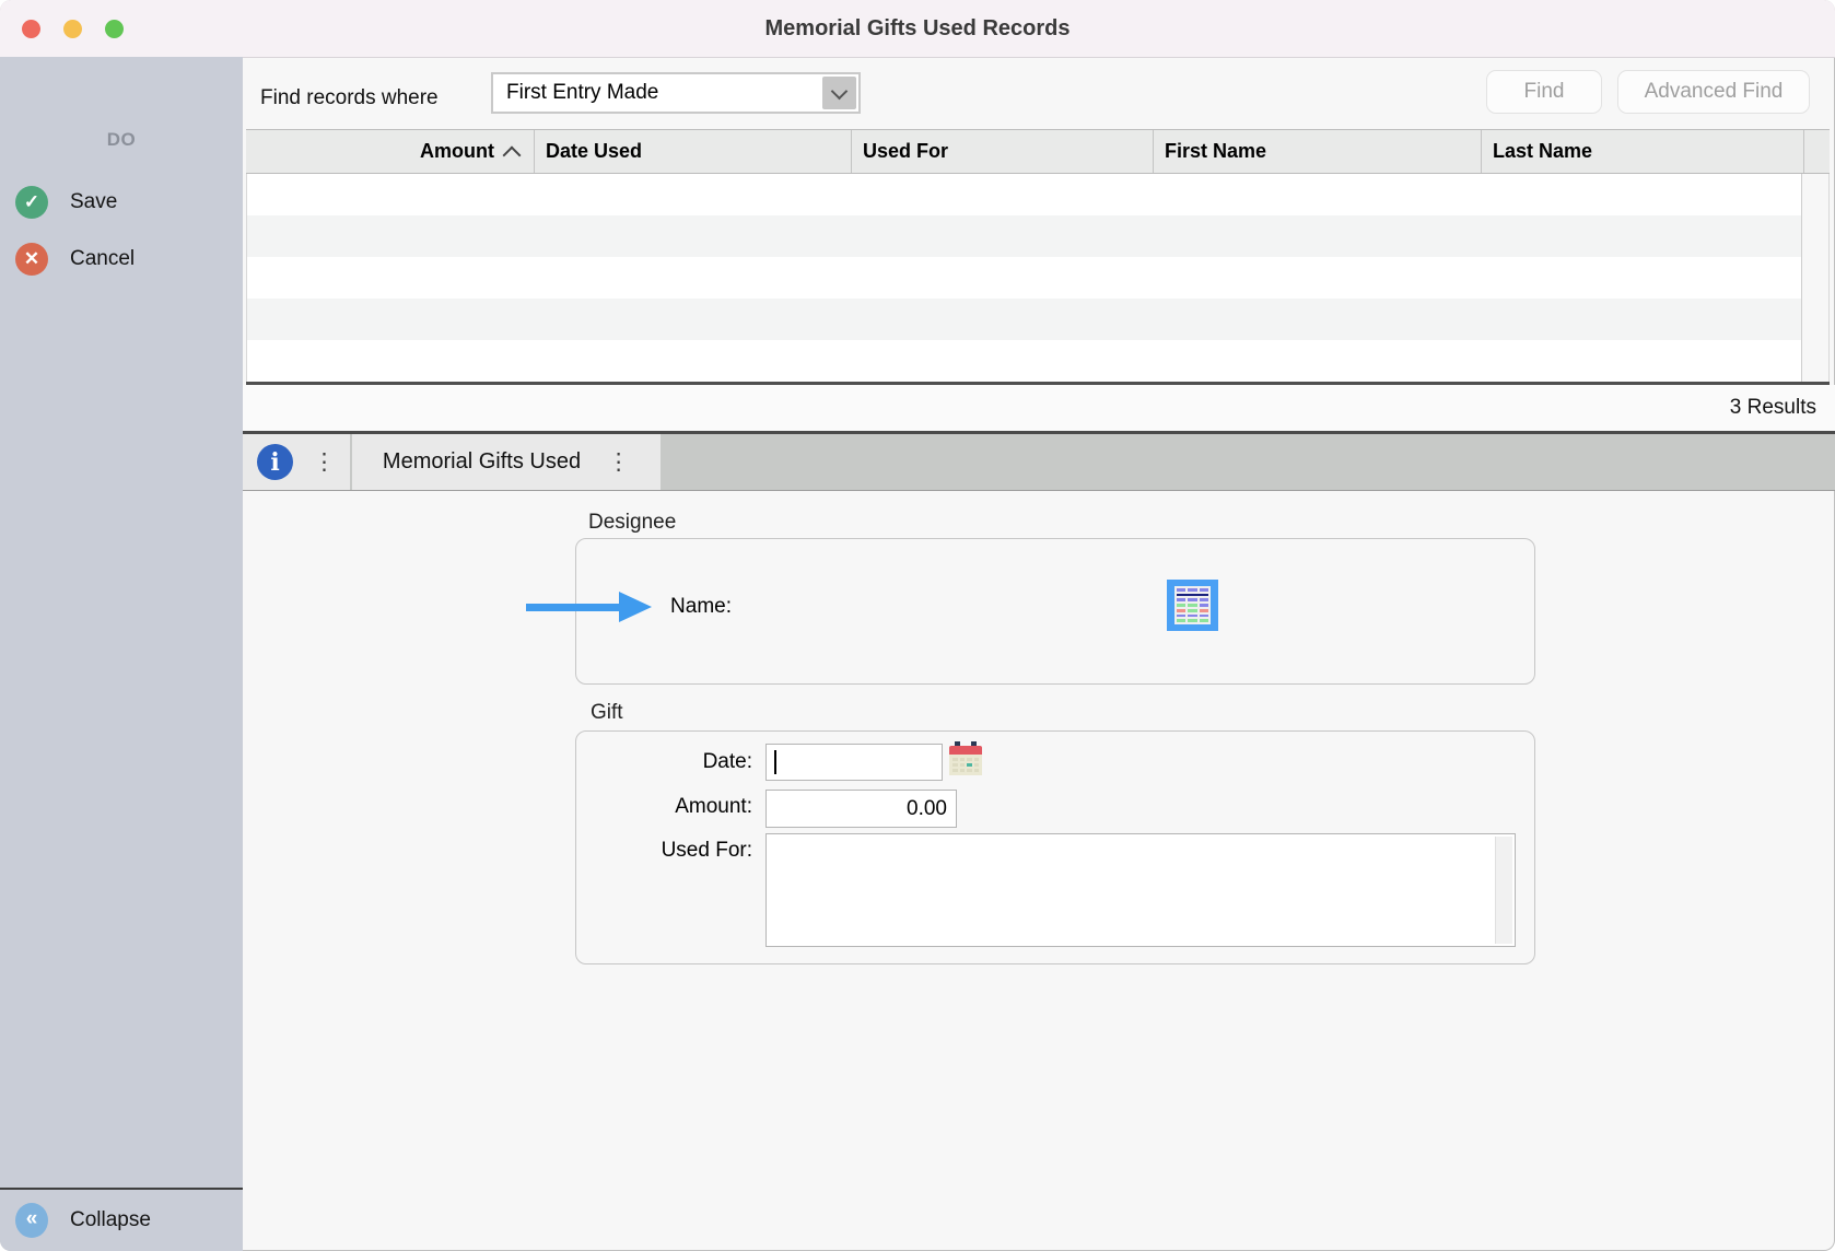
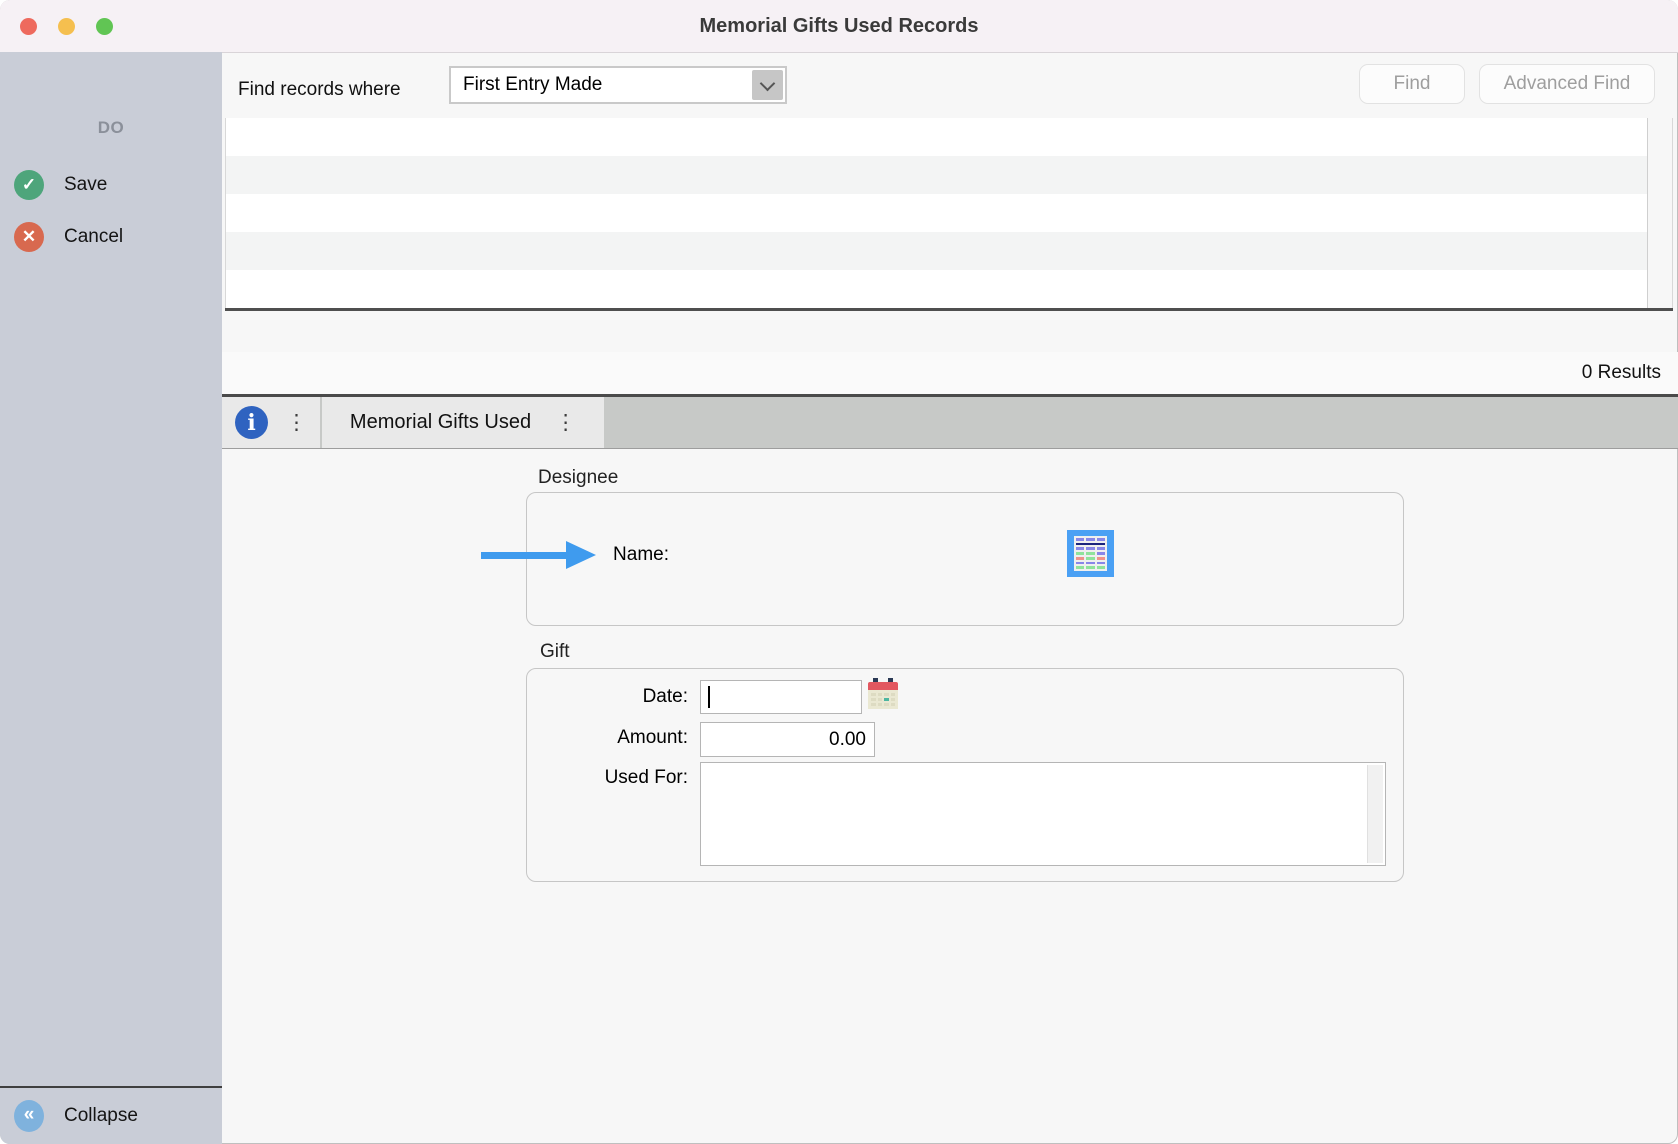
  Memorial Gifts Used Records
  DO
  ✓
  Save
  ✕
  Cancel
  «
  Collapse
  Find records where
  First Entry Made
  Find
  Advanced Find
- Amount
- Date Used
- Used For
- First Name
- Last Name
- 3 Results
+ 0 Results
  i
  ⋮
  Memorial Gifts Used
  ⋮
  Designee
  Name:
  Gift
  Date:
  Amount:
  0.00
  Used For:
